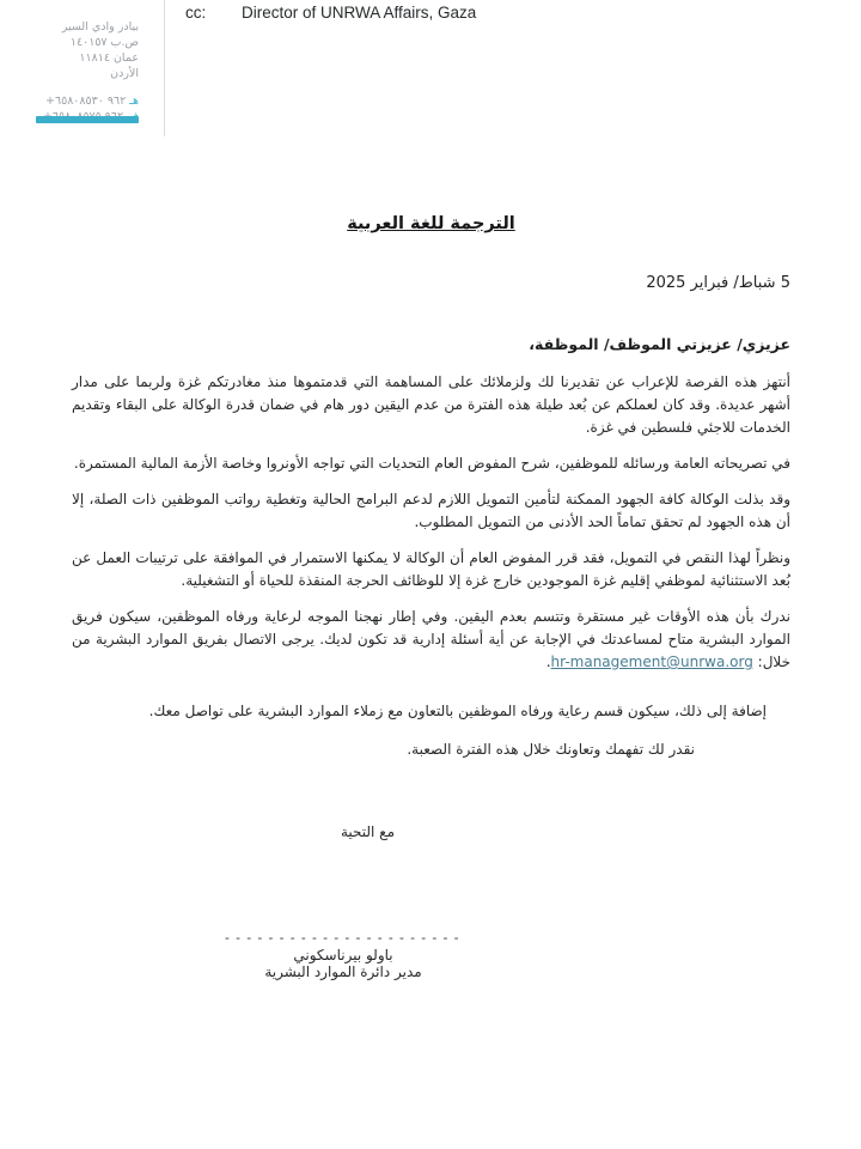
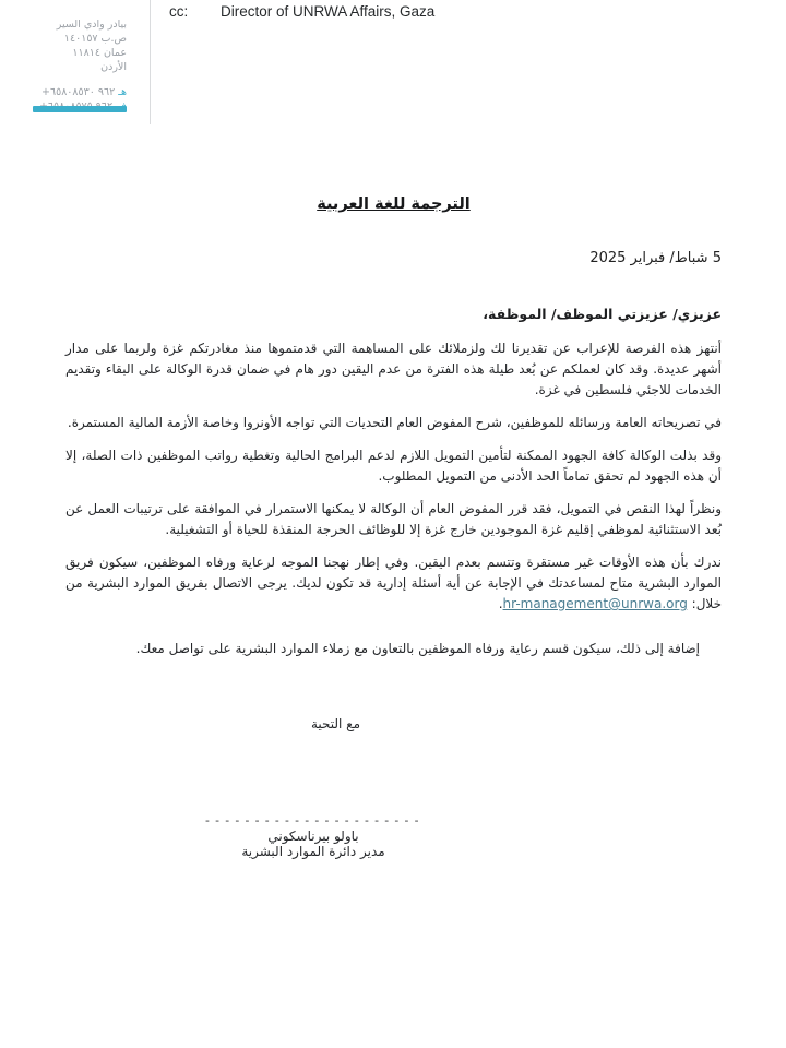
  cc: Director of UNRWA Affairs, Gaza
  بيادر وادي السير
  ص.ب ١٤٠١٥٧
  عمان ١١٨١٤
  الأردن
  هـ +٩٦٢ ٦٥٨٠٨٥٣٠
  الترجمة للغة العربية
  5 شباط/ فبراير 2025
  عزيزي/ عزيزتي الموظف/ الموظفة،
  أنتهز هذه الفرصة للإعراب عن تقديرنا لك ولزملائك على المساهمة التي قدمتموها منذ مغادرتكم غزة ولربما على مدار أشهر عديدة. وقد كان لعملكم عن بُعد طيلة هذه الفترة من عدم اليقين دور هام في ضمان قدرة الوكالة على البقاء وتقديم الخدمات للاجئي فلسطين في غزة.
  في تصريحاته العامة ورسائله للموظفين، شرح المفوض العام التحديات التي تواجه الأونروا وخاصة الأزمة المالية المستمرة.
  وقد بذلت الوكالة كافة الجهود الممكنة لتأمين التمويل اللازم لدعم البرامج الحالية وتغطية رواتب الموظفين ذات الصلة، إلا أن هذه الجهود لم تحقق تماماً الحد الأدنى من التمويل المطلوب.
  ونظراً لهذا النقص في التمويل، فقد قرر المفوض العام أن الوكالة لا يمكنها الاستمرار في الموافقة على ترتيبات العمل عن بُعد الاستثنائية لموظفي إقليم غزة الموجودين خارج غزة إلا للوظائف الحرجة المنقذة للحياة أو التشغيلية.
  ندرك بأن هذه الأوقات غير مستقرة وتتسم بعدم اليقين. وفي إطار نهجنا الموجه لرعاية ورفاه الموظفين، سيكون فريق الموارد البشرية متاح لمساعدتك في الإجابة عن أية أسئلة إدارية قد تكون لديك. يرجى الاتصال بفريق الموارد البشرية من خلال: hr-management@unrwa.org.
  إضافة إلى ذلك، سيكون قسم رعاية ورفاه الموظفين بالتعاون مع زملاء الموارد البشرية على تواصل معك.
- نقدر لك تفهمك وتعاونك خلال هذه الفترة الصعبة.
  مع التحية
  ----------------------
  باولو بيرناسكوني
  مدير دائرة الموارد البشرية
